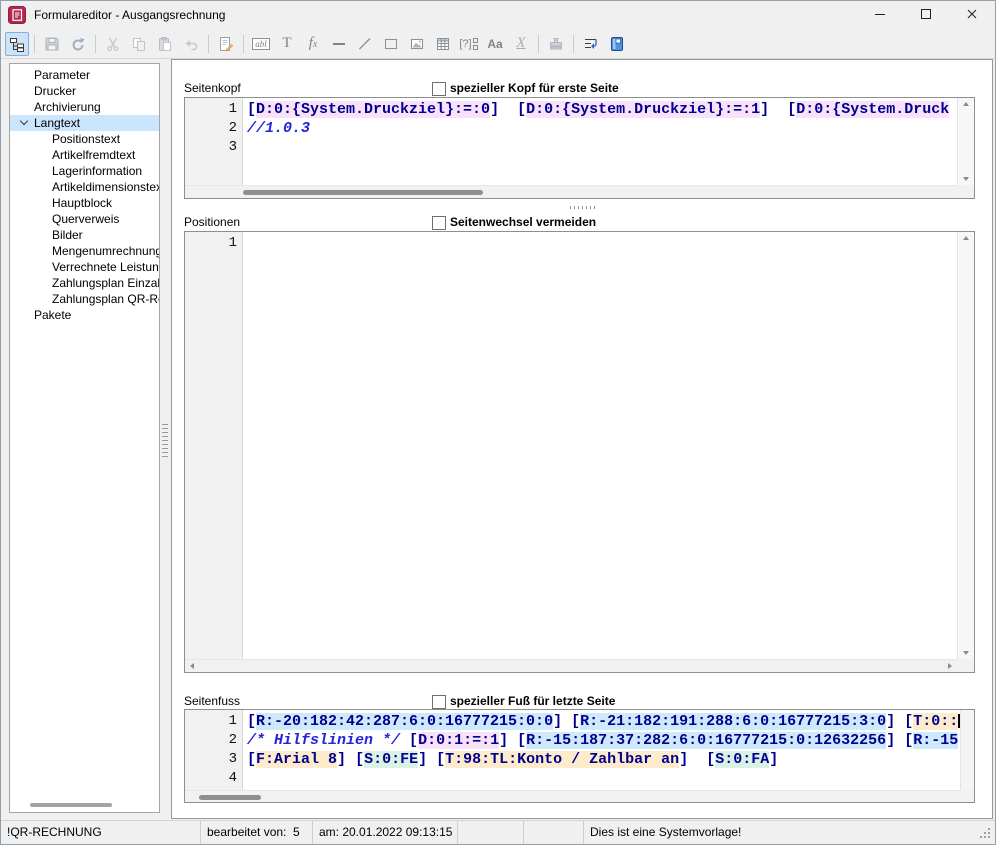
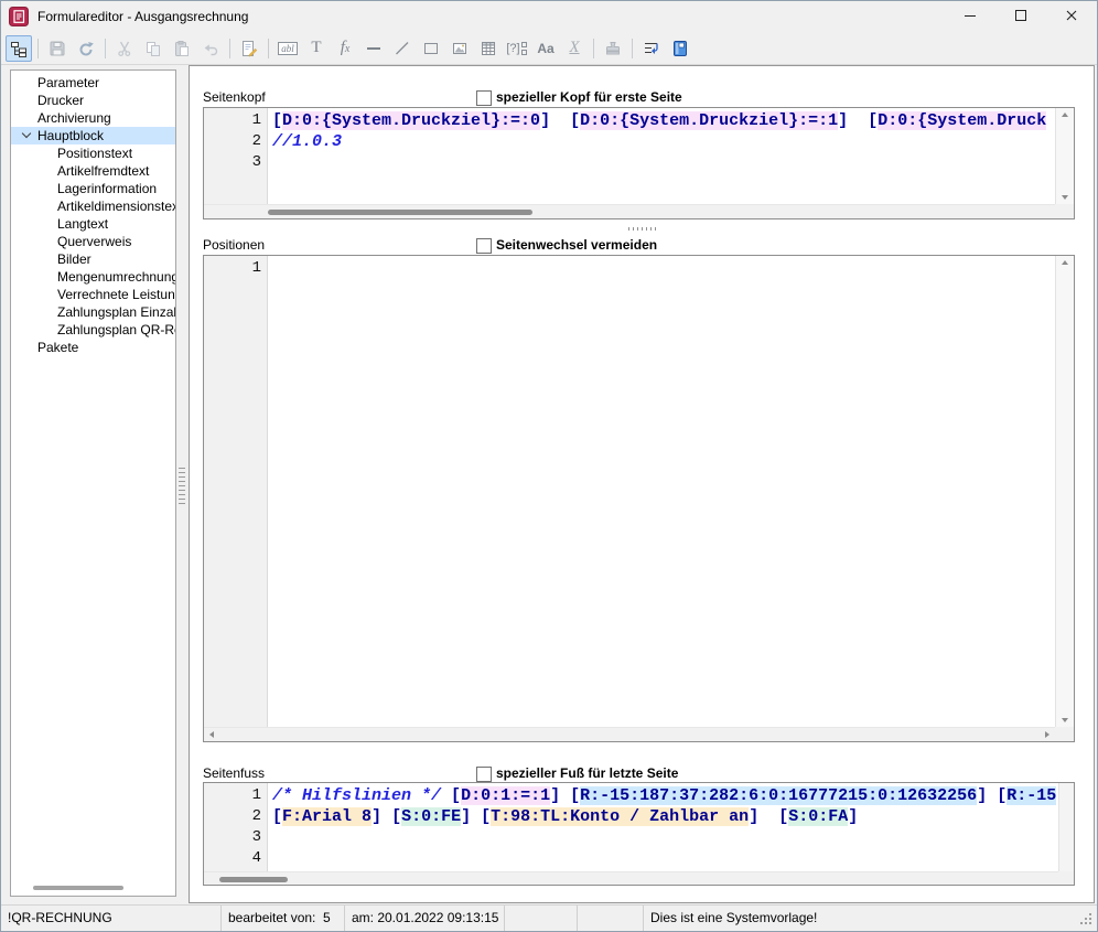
  Formulareditor - Ausgangsrechnung
  abl
  T
  fx
  [?]
  Aa
  X
  Parameter
  Drucker
  Archivierung
- Langtext
+ Hauptblock
  Positionstext
  Artikelfremdtext
  Lagerinformation
  Artikeldimensionste
- Hauptblock
+ Langtext
  Querverweis
  Bilder
  Mengenumrechnung
  Verrechnete Leistun
  Zahlungsplan Einza
  Zahlungsplan QR-R
  Pakete
  Seitenkopf
  spezieller Kopf für erste Seite
  1
  2
  3
  [D:0:{System.Druckziel}:=:0] [D:0:{System.Druckziel}:=:1] [D:0:{System.Druck
  //1.0.3
  Positionen
  Seitenwechsel vermeiden
  1
  Seitenfuss
  spezieller Fuß für letzte Seite
  1
  2
  3
  4
- [R:-20:182:42:287:6:0:16777215:0:0] [R:-21:182:191:288:6:0:16777215:3:0] [T:0::
  /* Hilfslinien */ [D:0:1:=:1] [R:-15:187:37:282:6:0:16777215:0:12632256] [R:-15
  [F:Arial 8] [S:0:FE] [T:98:TL:Konto / Zahlbar an] [S:0:FA]
  !QR-RECHNUNG
  bearbeitet von: 5
  am: 20.01.2022 09:13:15
  Dies ist eine Systemvorlage!
